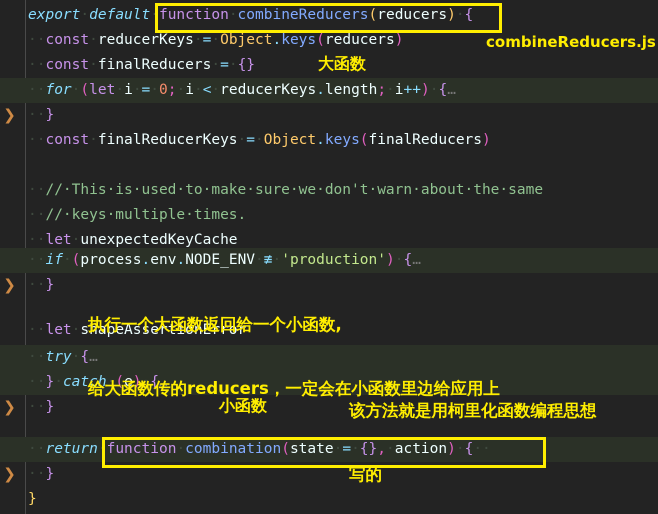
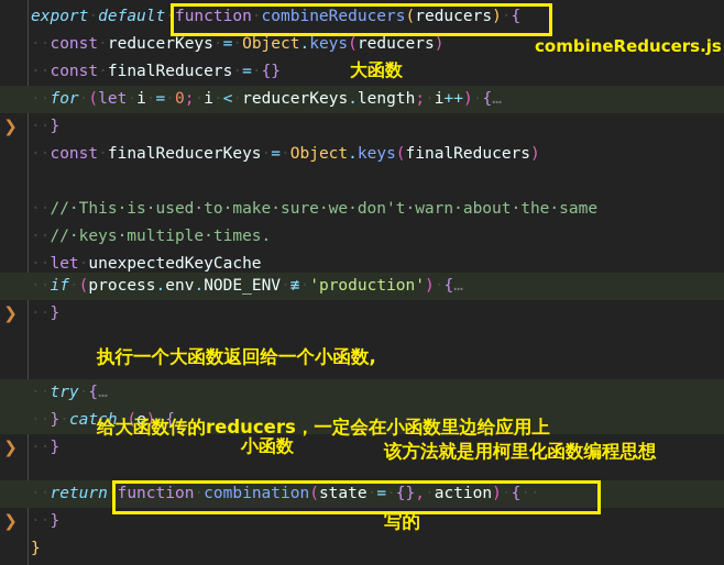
  export·default·function·combineReducers(reducers)·{
  ··const·reducerKeys·=·Object.keys(reducers)
  ··const·finalReducers·=·{}
  ❯
  ··for·(let·i·=·0;·i·<·reducerKeys.length;·i++)·{…
  ··}
  ··const·finalReducerKeys·=·Object.keys(finalReducers)
  ··//·This·is·used·to·make·sure·we·don't·warn·about·the·same
  ··//·keys·multiple·times.
  ··let·unexpectedKeyCache
  ❯
  ··if·(process.env.NODE_ENV·≢·'production')·{…
  ··}
- ··let·shapeAssertionError
  ··try·{…
  ❯
  ··}·catch·(e)·{…
  ··}
  ❯
  ··return·function·combination(state =·{},·action)·{··
  ··}
  }
  combineReducers.js
  大函数
  小函数
  执行一个大函数返回给一个小函数,
  给大函数传的reducers，一定会在小函数里边给应用上
  该方法就是用柯里化函数编程思想
  写的
